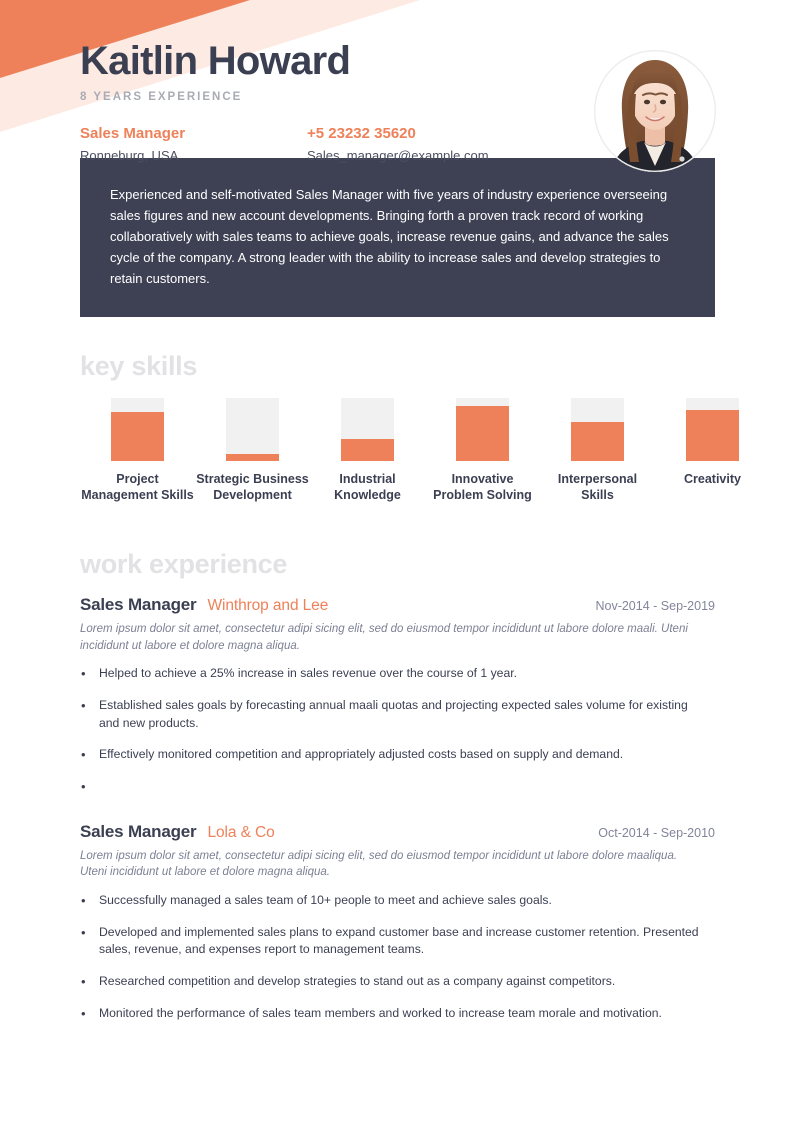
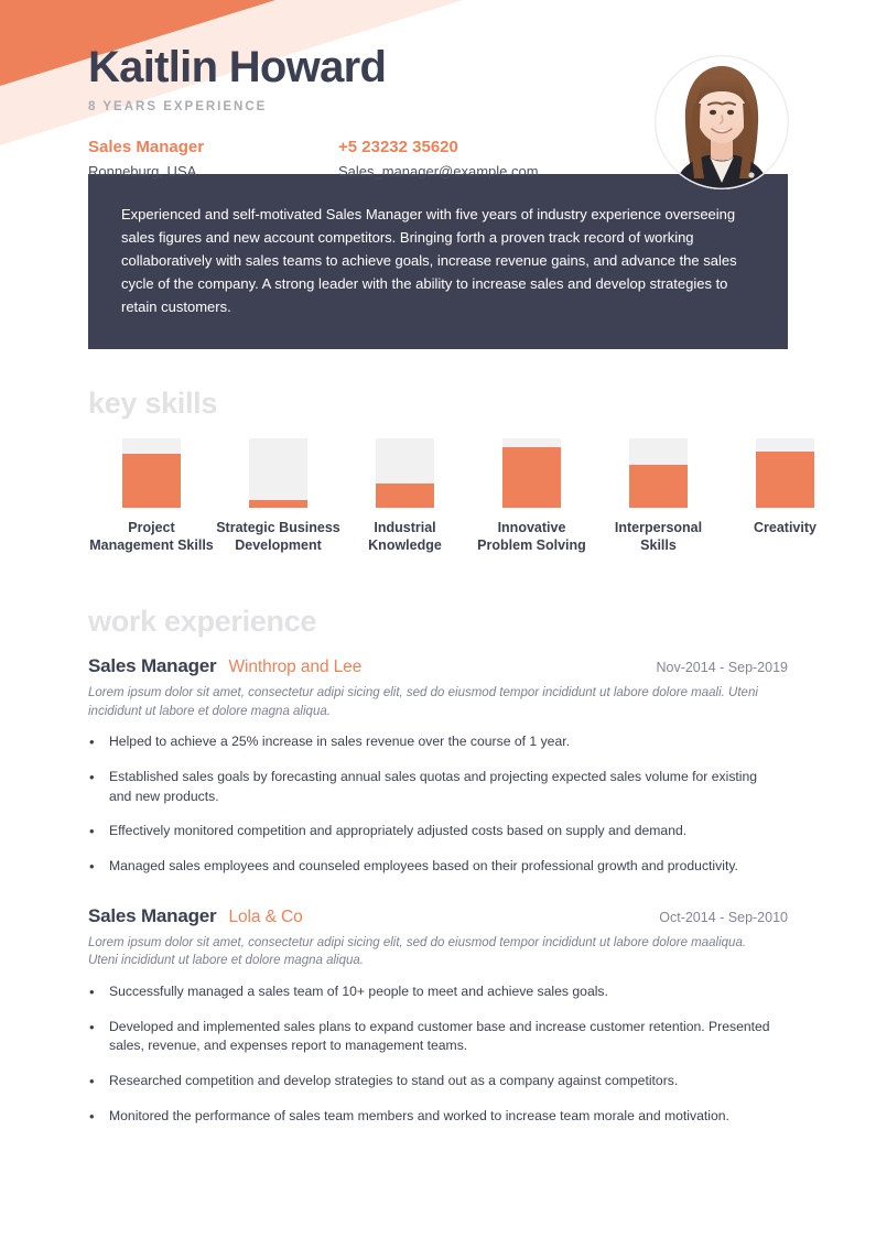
  Kaitlin Howard
  8 YEARS EXPERIENCE
  Sales Manager
  Ronneburg, USA
  +5 23232 35620
  Sales_manager@example.com
- Experienced and self-motivated Sales Manager with five years of industry experience overseeing sales figures and new account developments. Bringing forth a proven track record of working collaboratively with sales teams to achieve goals, increase revenue gains, and advance the sales cycle of the company. A strong leader with the ability to increase sales and develop strategies to retain customers.
+ Experienced and self-motivated Sales Manager with five years of industry experience overseeing sales figures and new account competitors. Bringing forth a proven track record of working collaboratively with sales teams to achieve goals, increase revenue gains, and advance the sales cycle of the company. A strong leader with the ability to increase sales and develop strategies to retain customers.
  key skills
  Project Management Skills
  Strategic Business Development
  Industrial Knowledge
  Innovative Problem Solving
  Interpersonal Skills
  Creativity
  work experience
  Sales Manager
  Winthrop and Lee
  Nov-2014 - Sep-2019
  Lorem ipsum dolor sit amet, consectetur adipi sicing elit, sed do eiusmod tempor incididunt ut labore dolore maali. Uteni incididunt ut labore et dolore magna aliqua.
  •
  Helped to achieve a 25% increase in sales revenue over the course of 1 year.
  •
- Established sales goals by forecasting annual maali quotas and projecting expected sales volume for existing and new products.
+ Established sales goals by forecasting annual sales quotas and projecting expected sales volume for existing and new products.
  •
  Effectively monitored competition and appropriately adjusted costs based on supply and demand.
  •
+ Managed sales employees and counseled employees based on their professional growth and productivity.
  Sales Manager
  Lola & Co
  Oct-2014 - Sep-2010
  Lorem ipsum dolor sit amet, consectetur adipi sicing elit, sed do eiusmod tempor incididunt ut labore dolore maaliqua. Uteni incididunt ut labore et dolore magna aliqua.
  •
  Successfully managed a sales team of 10+ people to meet and achieve sales goals.
  •
  Developed and implemented sales plans to expand customer base and increase customer retention. Presented sales, revenue, and expenses report to management teams.
  •
  Researched competition and develop strategies to stand out as a company against competitors.
  •
  Monitored the performance of sales team members and worked to increase team morale and motivation.
